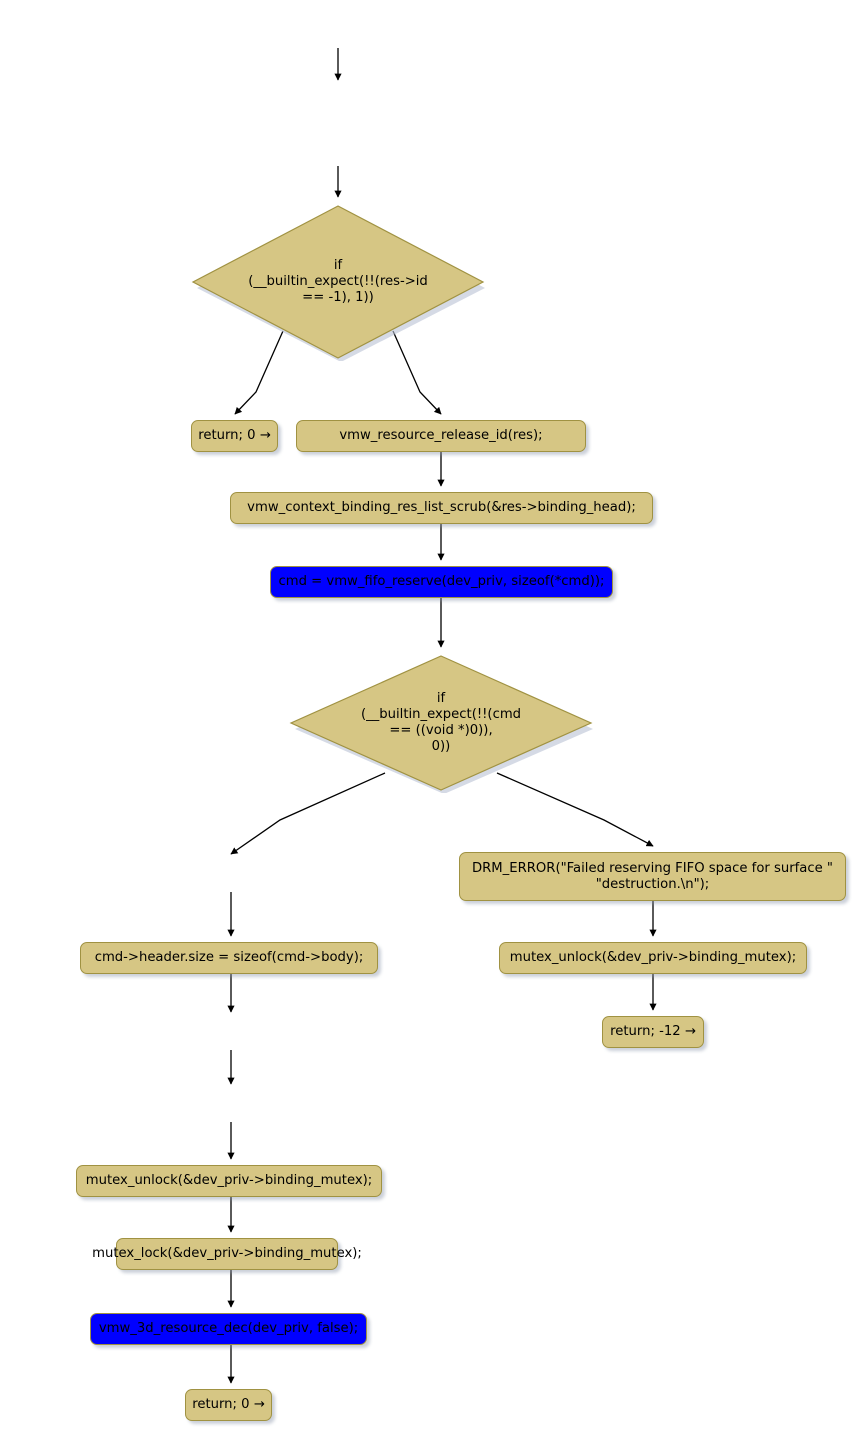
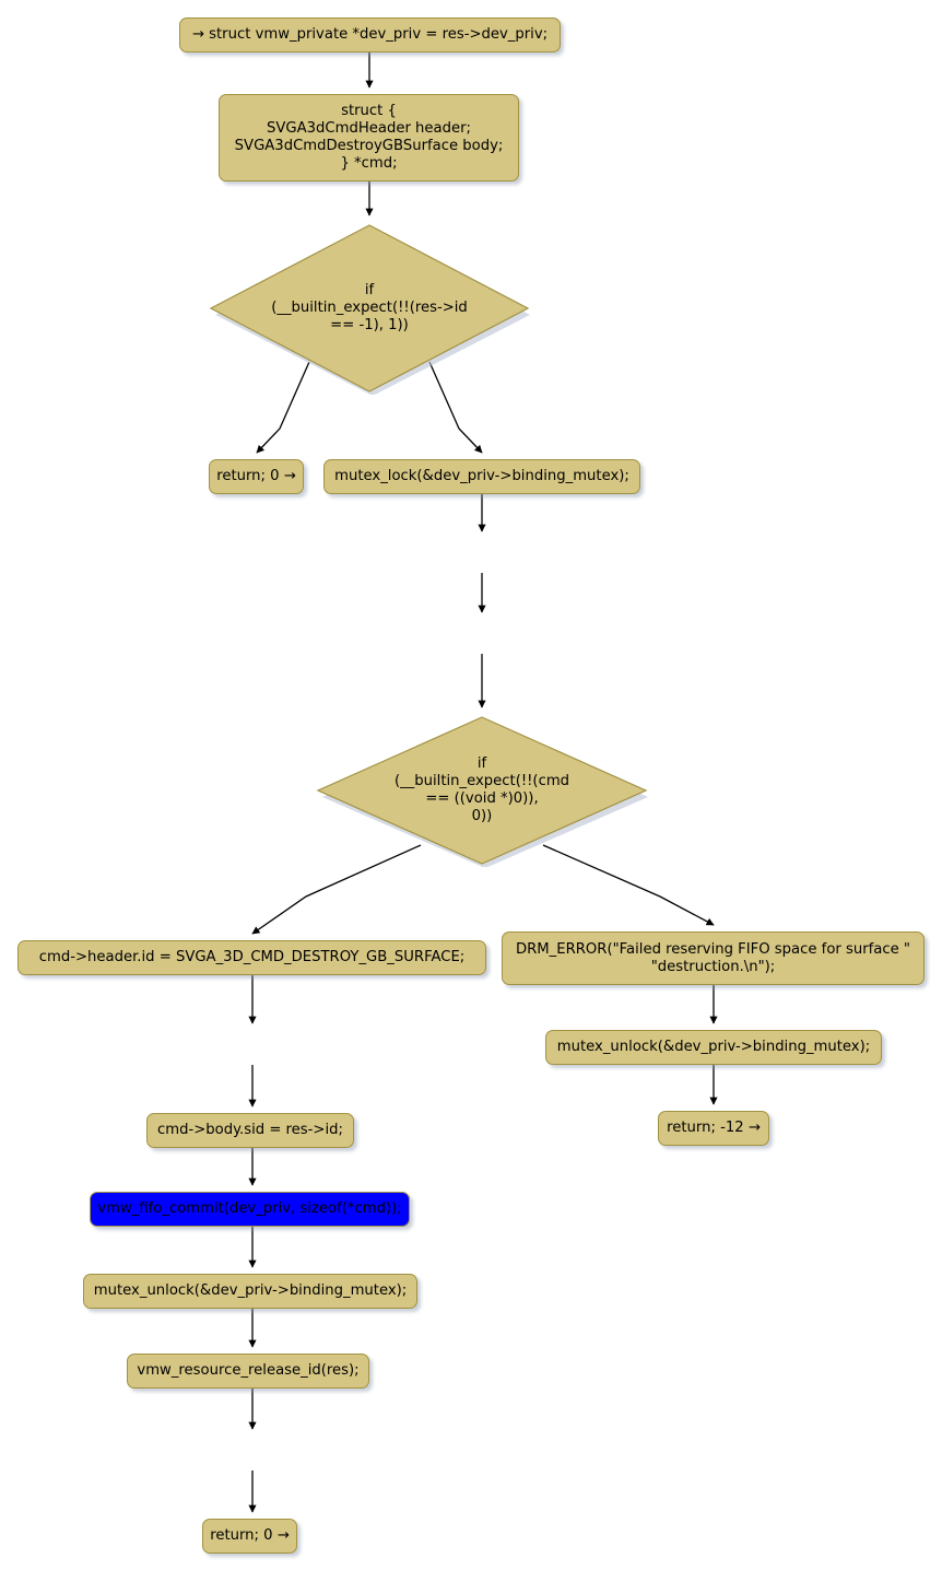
+ → struct vmw_private *dev_priv = res->dev_priv;
+ struct {
+ SVGA3dCmdHeader header;
+ SVGA3dCmdDestroyGBSurface body;
+ } *cmd;
  if
  (__builtin_expect(!!(res->id
  == -1), 1))
  return; 0 →
- vmw_resource_release_id(res);
+ mutex_lock(&dev_priv->binding_mutex);
- vmw_context_binding_res_list_scrub(&res->binding_head);
- cmd = vmw_fifo_reserve(dev_priv, sizeof(*cmd));
  if
  (__builtin_expect(!!(cmd
  == ((void *)0)),
  0))
+ cmd->header.id = SVGA_3D_CMD_DESTROY_GB_SURFACE;
  DRM_ERROR("Failed reserving FIFO space for surface "
  "destruction.\n");
- cmd->header.size = sizeof(cmd->body);
  mutex_unlock(&dev_priv->binding_mutex);
+ cmd->body.sid = res->id;
  return; -12 →
+ vmw_fifo_commit(dev_priv, sizeof(*cmd));
  mutex_unlock(&dev_priv->binding_mutex);
- mutex_lock(&dev_priv->binding_mutex);
+ vmw_resource_release_id(res);
- vmw_3d_resource_dec(dev_priv, false);
  return; 0 →
